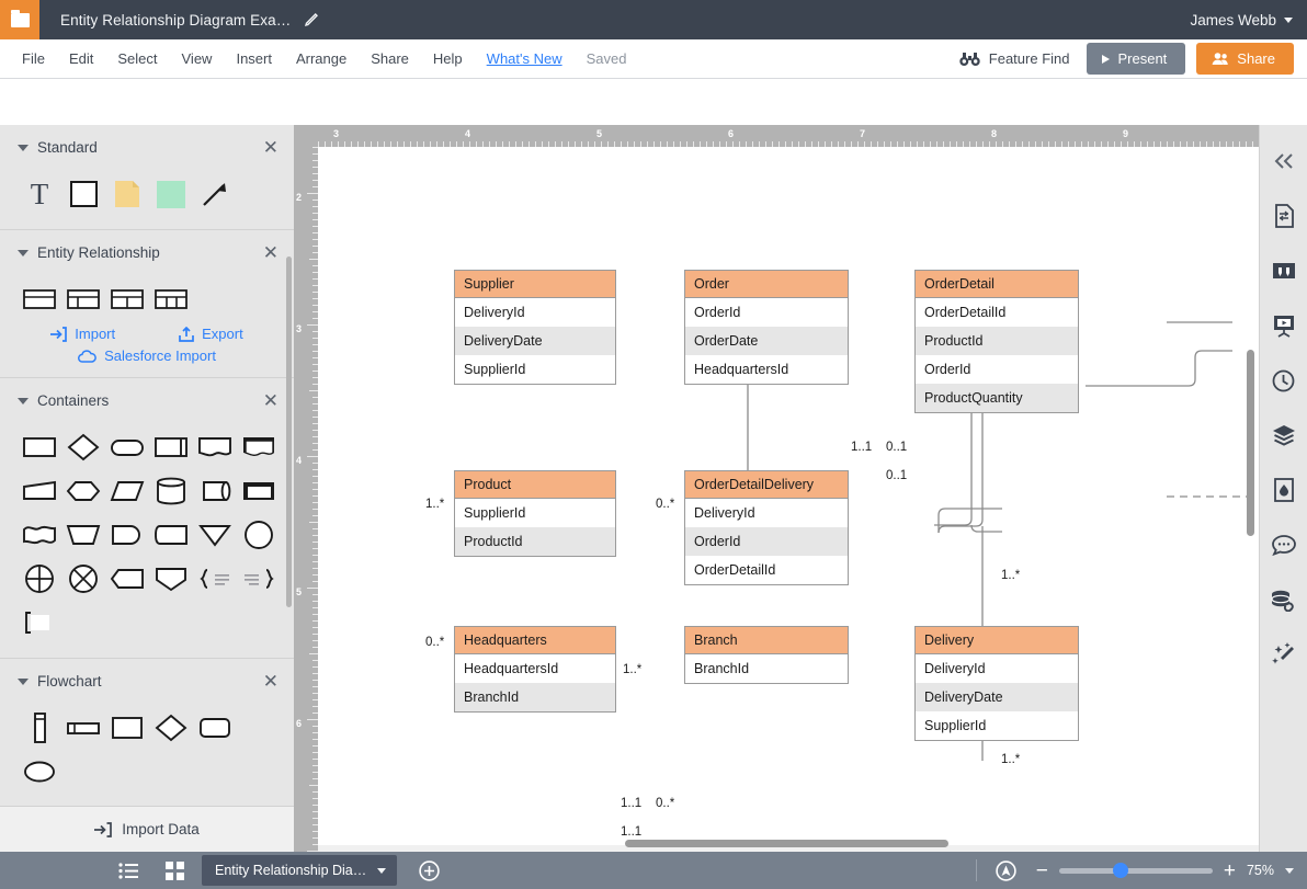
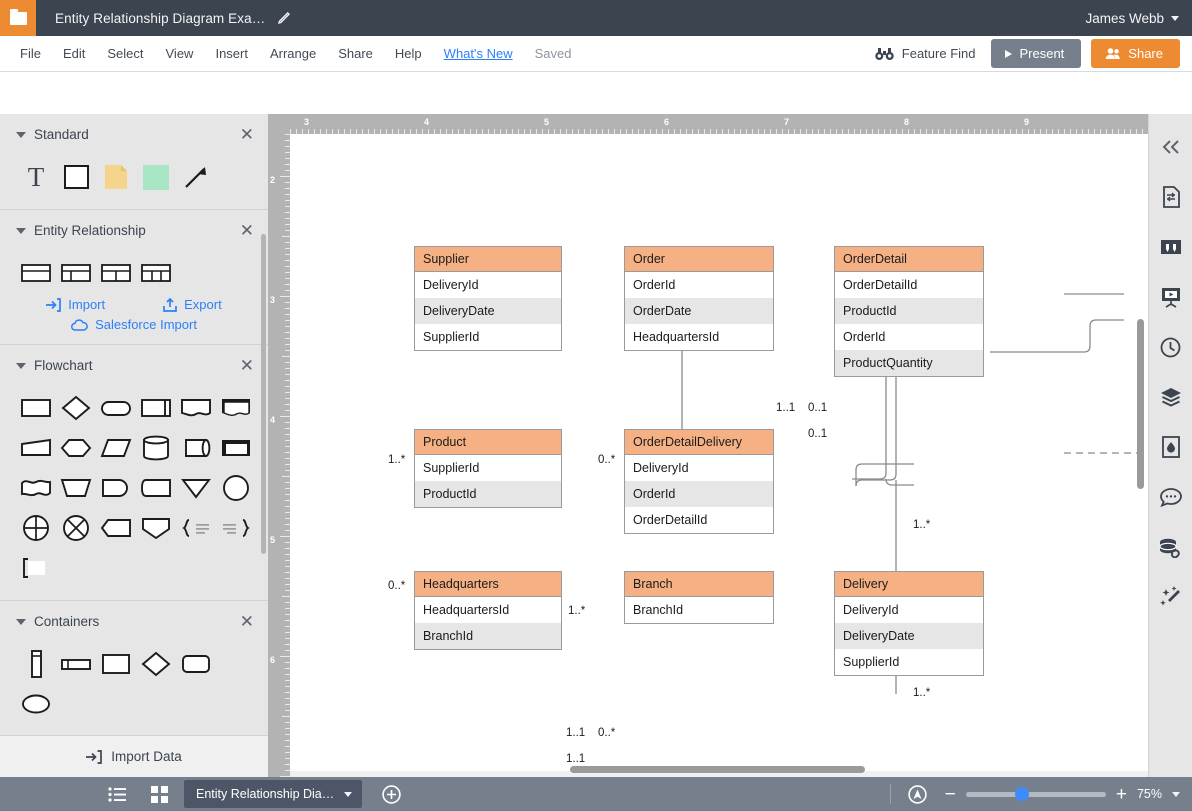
  Entity Relationship Diagram Exa…
  James Webb
  File
  Edit
  Select
  View
  Insert
  Arrange
  Share
  Help
  What's New
  Saved
  Feature Find
  Present
  Share
  Standard
  ✕
  T
  Entity Relationship
  ✕
  Import
  Export
  Salesforce Import
- Containers
+ Flowchart
  ✕
- Flowchart
+ Containers
  ✕
  Import Data
  3
  4
  5
  6
  7
  8
  9
  2
  3
  4
  5
  6
  Supplier
  DeliveryId
  DeliveryDate
  SupplierId
  Order
  OrderId
  OrderDate
  HeadquartersId
  OrderDetail
  OrderDetailId
  ProductId
  OrderId
  ProductQuantity
  Product
  SupplierId
  ProductId
  OrderDetailDelivery
  DeliveryId
  OrderId
  OrderDetailId
  Headquarters
  HeadquartersId
  BranchId
  Branch
  BranchId
  Delivery
  DeliveryId
  DeliveryDate
  SupplierId
  1..*
  0..*
  0..*
  1..*
  1..1
  0..1
  0..1
  1..*
  1..*
  1..1
  1..1
  0..*
  Entity Relationship Dia…
  −
  +
  75%
